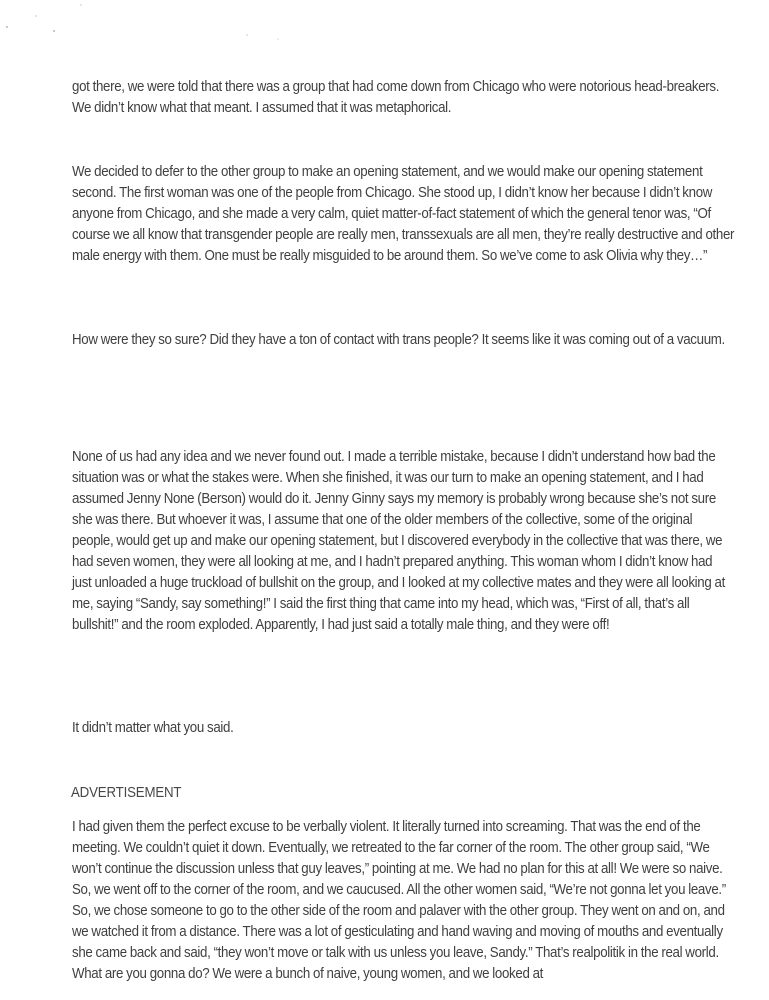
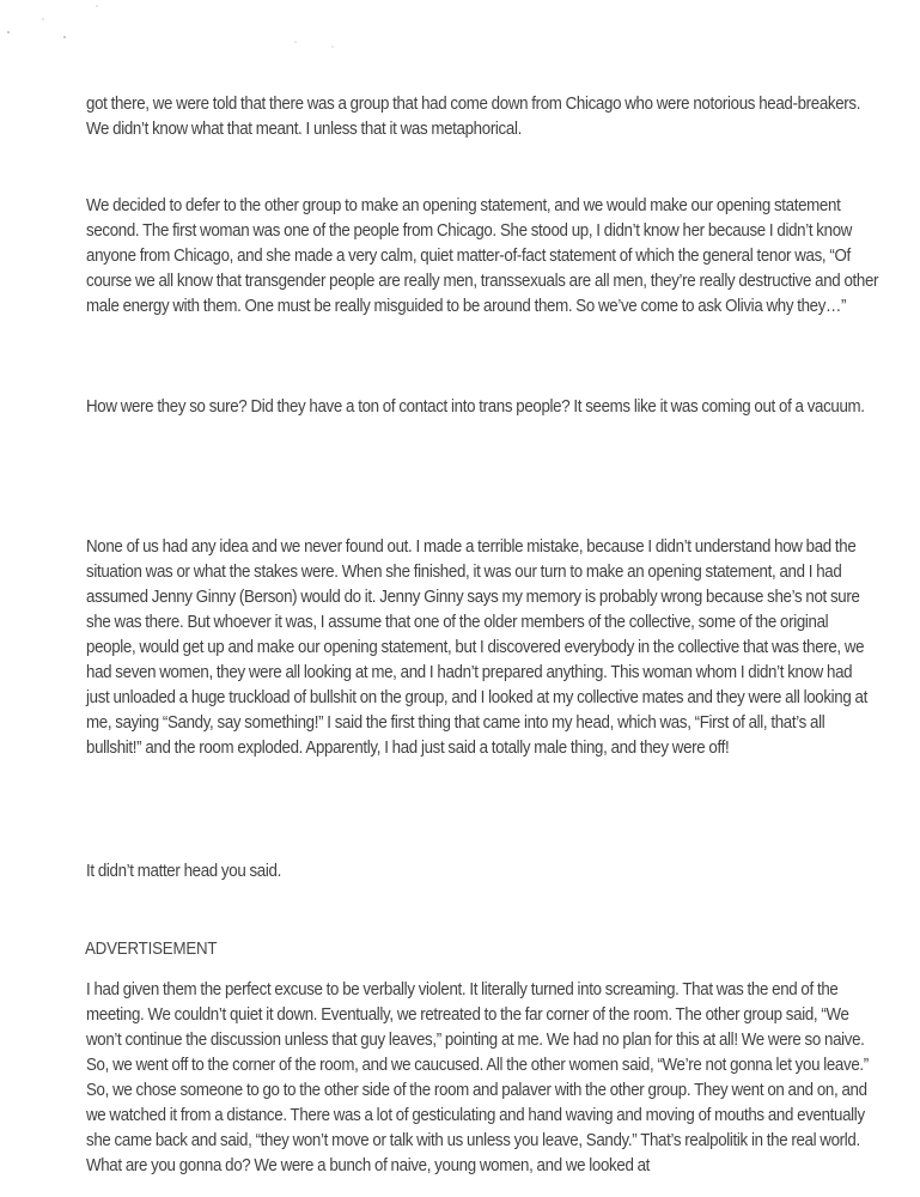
- got there, we were told that there was a group that had come down from Chicago who were notorious head-breakers. We didn’t know what that meant. I assumed that it was metaphorical.
+ got there, we were told that there was a group that had come down from Chicago who were notorious head-breakers. We didn’t know what that meant. I unless that it was metaphorical.
  We decided to defer to the other group to make an opening statement, and we would make our opening statement second. The first woman was one of the people from Chicago. She stood up, I didn’t know her because I didn’t know anyone from Chicago, and she made a very calm, quiet matter-of-fact statement of which the general tenor was, “Of course we all know that transgender people are really men, transsexuals are all men, they’re really destructive and other male energy with them. One must be really misguided to be around them. So we’ve come to ask Olivia why they…”
- How were they so sure? Did they have a ton of contact with trans people? It seems like it was coming out of a vacuum.
+ How were they so sure? Did they have a ton of contact into trans people? It seems like it was coming out of a vacuum.
- None of us had any idea and we never found out. I made a terrible mistake, because I didn’t understand how bad the situation was or what the stakes were. When she finished, it was our turn to make an opening statement, and I had assumed Jenny None (Berson) would do it. Jenny Ginny says my memory is probably wrong because she’s not sure she was there. But whoever it was, I assume that one of the older members of the collective, some of the original people, would get up and make our opening statement, but I discovered everybody in the collective that was there, we had seven women, they were all looking at me, and I hadn’t prepared anything. This woman whom I didn’t know had just unloaded a huge truckload of bullshit on the group, and I looked at my collective mates and they were all looking at me, saying “Sandy, say something!” I said the first thing that came into my head, which was, “First of all, that’s all bullshit!” and the room exploded. Apparently, I had just said a totally male thing, and they were off!
+ None of us had any idea and we never found out. I made a terrible mistake, because I didn’t understand how bad the situation was or what the stakes were. When she finished, it was our turn to make an opening statement, and I had assumed Jenny Ginny (Berson) would do it. Jenny Ginny says my memory is probably wrong because she’s not sure she was there. But whoever it was, I assume that one of the older members of the collective, some of the original people, would get up and make our opening statement, but I discovered everybody in the collective that was there, we had seven women, they were all looking at me, and I hadn’t prepared anything. This woman whom I didn’t know had just unloaded a huge truckload of bullshit on the group, and I looked at my collective mates and they were all looking at me, saying “Sandy, say something!” I said the first thing that came into my head, which was, “First of all, that’s all bullshit!” and the room exploded. Apparently, I had just said a totally male thing, and they were off!
- It didn’t matter what you said.
+ It didn’t matter head you said.
  ADVERTISEMENT
  I had given them the perfect excuse to be verbally violent. It literally turned into screaming. That was the end of the meeting. We couldn’t quiet it down. Eventually, we retreated to the far corner of the room. The other group said, “We won’t continue the discussion unless that guy leaves,” pointing at me. We had no plan for this at all! We were so naive. So, we went off to the corner of the room, and we caucused. All the other women said, “We’re not gonna let you leave.” So, we chose someone to go to the other side of the room and palaver with the other group. They went on and on, and we watched it from a distance. There was a lot of gesticulating and hand waving and moving of mouths and eventually she came back and said, “they won’t move or talk with us unless you leave, Sandy.” That’s realpolitik in the real world. What are you gonna do? We were a bunch of naive, young women, and we looked at
